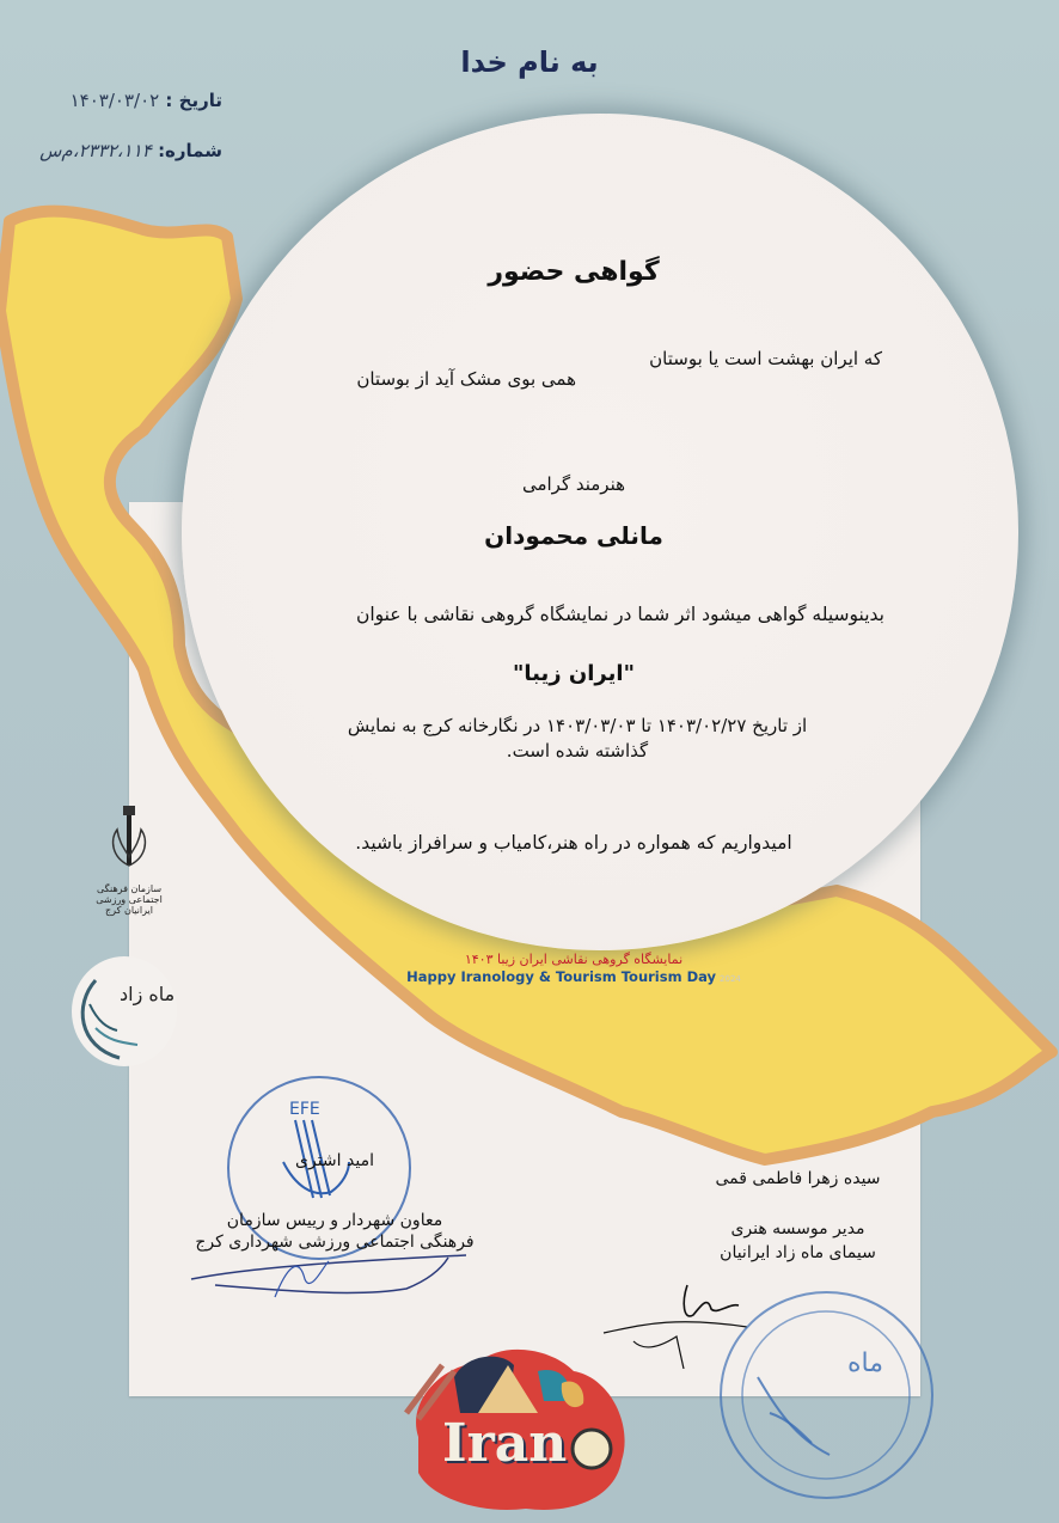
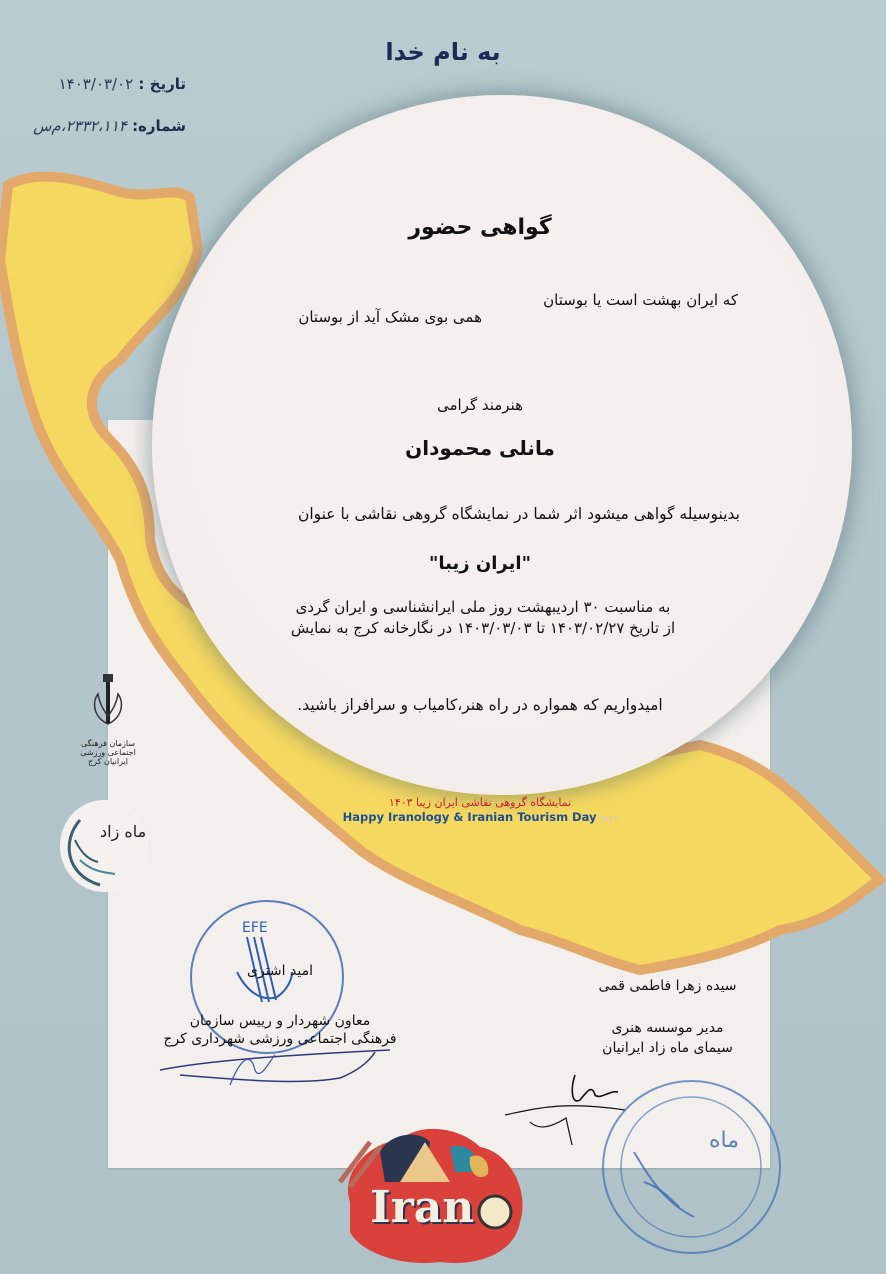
  به نام خدا
  تاریخ : ۱۴۰۳/۰۳/۰۲
  شماره: ۲۳۳۲،۱۱۴،م‌س
  گواهی حضور
  که ایران بهشت است یا بوستان
  همی بوی مشک آید از بوستان
  هنرمند گرامی
  مانلی محمودان
  بدینوسیله گواهی میشود اثر شما در نمایشگاه گروهی نقاشی با عنوان
  "ایران زیبا"
+ به مناسبت ۳۰ اردیبهشت روز ملی ایرانشناسی و ایران گردی
  از تاریخ ۱۴۰۳/۰۲/۲۷ تا ۱۴۰۳/۰۳/۰۳ در نگارخانه کرج به نمایش
- گذاشته شده است.
  امیدواریم که همواره در راه هنر،کامیاب و سرافراز باشید.
  نمایشگاه گروهی نقاشی ایران زیبا ۱۴۰۳
- Happy Iranology & Tourism Tourism Day 2024
+ Happy Iranology & Iranian Tourism Day 2024
  سازمان فرهنگی اجتماعی ورزشی ایرانیان کرج
  ماه زاد
  EFE
  امید اشتری
  معاون شهردار و رییس سازمان
  فرهنگی اجتماعی ورزشی شهرداری کرج
  سیده زهرا فاطمی قمی
  مدیر موسسه هنری
  سیمای ماه زاد ایرانیان
  ماه
  Iran
